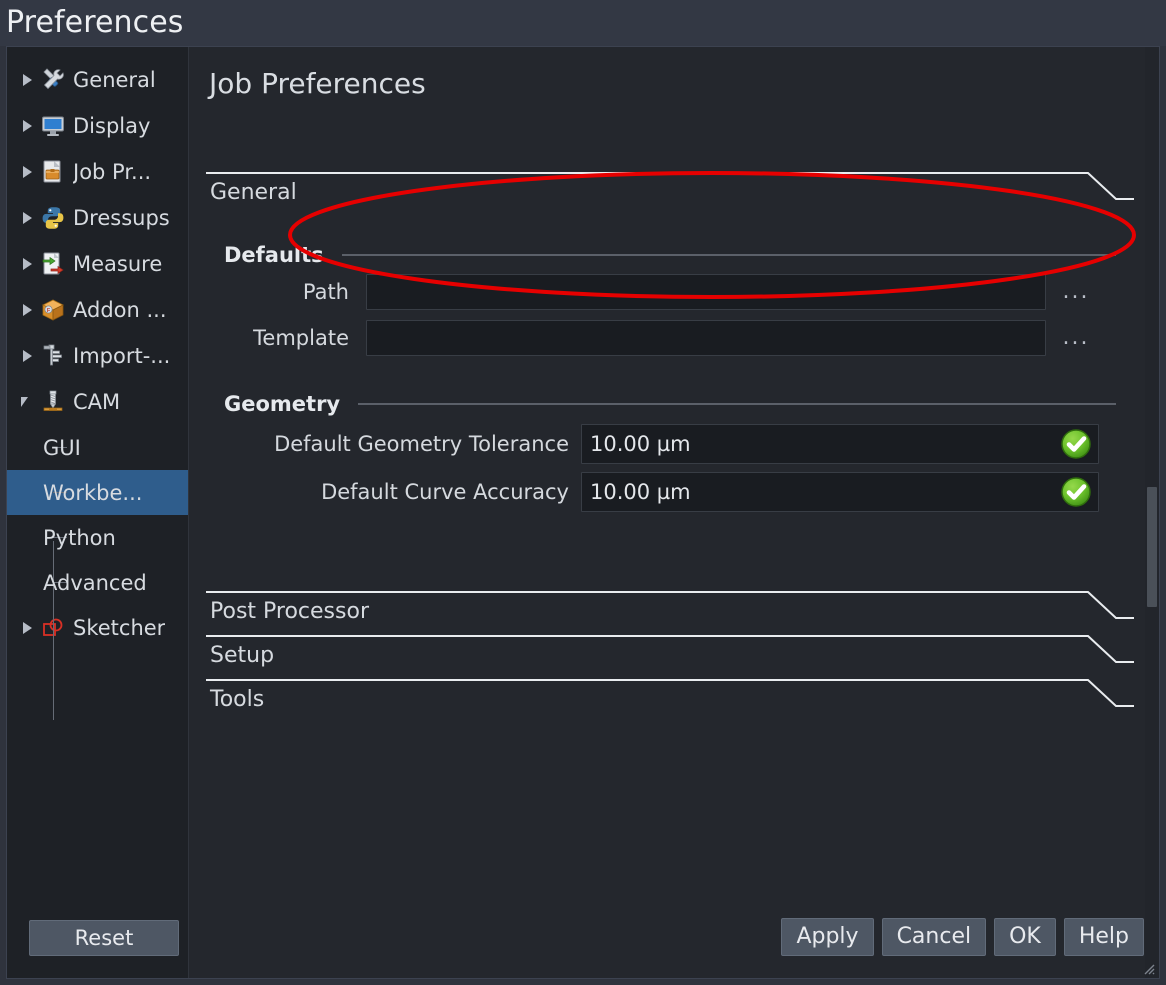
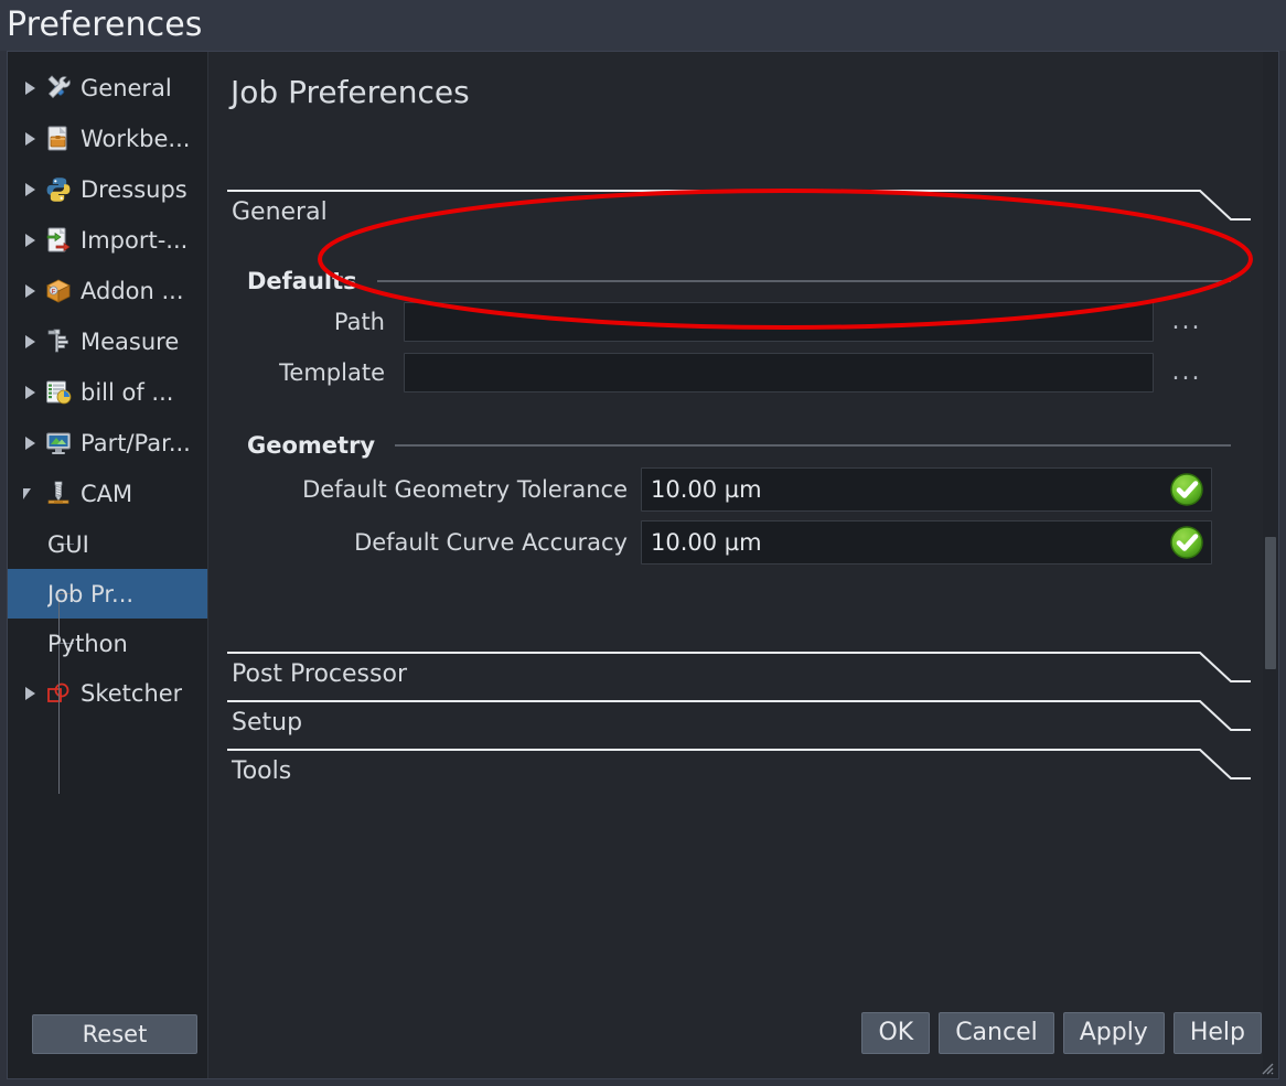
  Preferences
  General
- Display
- Job Pr...
+ Workbe...
  Dressups
- Measure
+ Import-...
  Addon ...
- Import-...
+ Measure
+ bill of ...
+ Part/Par...
  CAM
  GUI
- Workbe...
+ Job Pr...
  Python
- Advanced
  Sketcher
  Reset
  Job Preferences
  General
  Default
  Path
  ...
  Template
  ...
  Geometry
  Default Geometry Tolerance
  10.00 µm
  Default Curve Accuracy
  10.00 µm
  Post Processor
  Setup
  Tools
- Apply
+ OK
  Cancel
- OK
+ Apply
  Help
